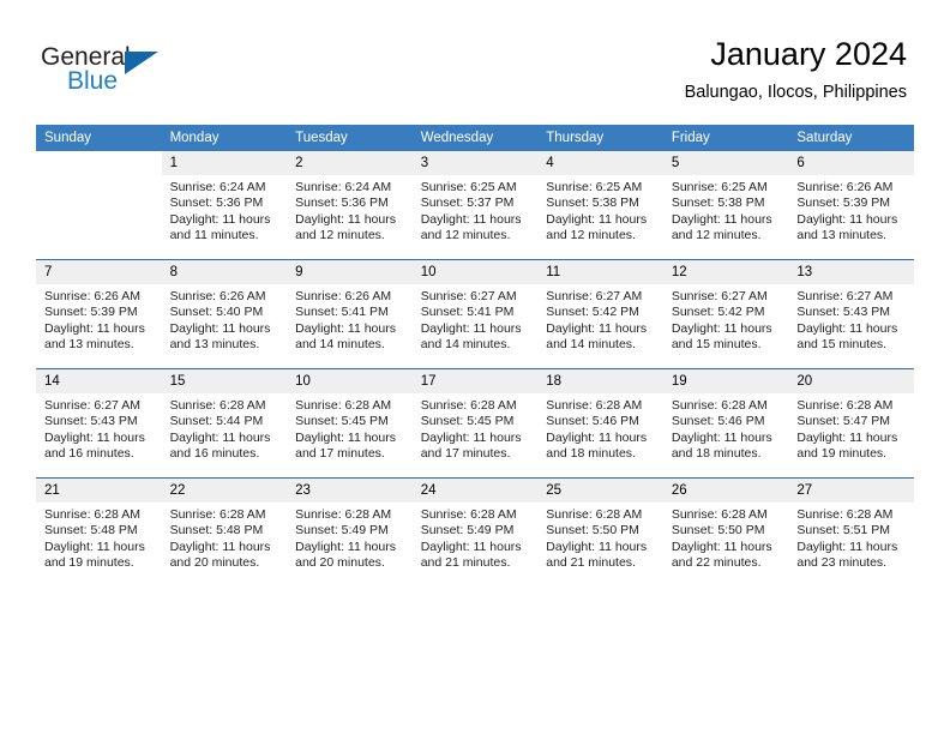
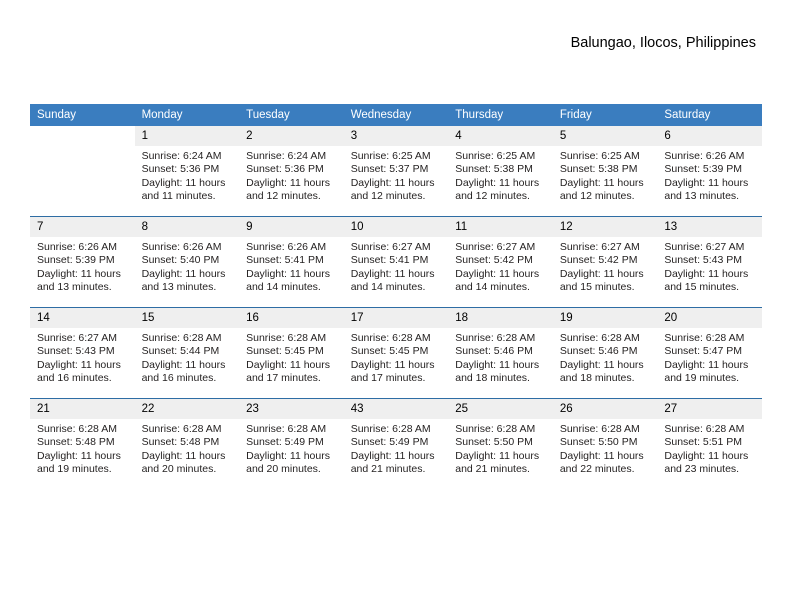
- General
- Blue
- January 2024
  Balungao, Ilocos, Philippines
  Sunday	Monday	Tuesday	Wednesday	Thursday	Friday	Saturday
  	1 Sunrise: 6:24 AM Sunset: 5:36 PM Daylight: 11 hours and 11 minutes.	2 Sunrise: 6:24 AM Sunset: 5:36 PM Daylight: 11 hours and 12 minutes.	3 Sunrise: 6:25 AM Sunset: 5:37 PM Daylight: 11 hours and 12 minutes.	4 Sunrise: 6:25 AM Sunset: 5:38 PM Daylight: 11 hours and 12 minutes.	5 Sunrise: 6:25 AM Sunset: 5:38 PM Daylight: 11 hours and 12 minutes.	6 Sunrise: 6:26 AM Sunset: 5:39 PM Daylight: 11 hours and 13 minutes.
  7 Sunrise: 6:26 AM Sunset: 5:39 PM Daylight: 11 hours and 13 minutes.	8 Sunrise: 6:26 AM Sunset: 5:40 PM Daylight: 11 hours and 13 minutes.	9 Sunrise: 6:26 AM Sunset: 5:41 PM Daylight: 11 hours and 14 minutes.	10 Sunrise: 6:27 AM Sunset: 5:41 PM Daylight: 11 hours and 14 minutes.	11 Sunrise: 6:27 AM Sunset: 5:42 PM Daylight: 11 hours and 14 minutes.	12 Sunrise: 6:27 AM Sunset: 5:42 PM Daylight: 11 hours and 15 minutes.	13 Sunrise: 6:27 AM Sunset: 5:43 PM Daylight: 11 hours and 15 minutes.
- 14 Sunrise: 6:27 AM Sunset: 5:43 PM Daylight: 11 hours and 16 minutes.	15 Sunrise: 6:28 AM Sunset: 5:44 PM Daylight: 11 hours and 16 minutes.	10 Sunrise: 6:28 AM Sunset: 5:45 PM Daylight: 11 hours and 17 minutes.	17 Sunrise: 6:28 AM Sunset: 5:45 PM Daylight: 11 hours and 17 minutes.	18 Sunrise: 6:28 AM Sunset: 5:46 PM Daylight: 11 hours and 18 minutes.	19 Sunrise: 6:28 AM Sunset: 5:46 PM Daylight: 11 hours and 18 minutes.	20 Sunrise: 6:28 AM Sunset: 5:47 PM Daylight: 11 hours and 19 minutes.
+ 14 Sunrise: 6:27 AM Sunset: 5:43 PM Daylight: 11 hours and 16 minutes.	15 Sunrise: 6:28 AM Sunset: 5:44 PM Daylight: 11 hours and 16 minutes.	16 Sunrise: 6:28 AM Sunset: 5:45 PM Daylight: 11 hours and 17 minutes.	17 Sunrise: 6:28 AM Sunset: 5:45 PM Daylight: 11 hours and 17 minutes.	18 Sunrise: 6:28 AM Sunset: 5:46 PM Daylight: 11 hours and 18 minutes.	19 Sunrise: 6:28 AM Sunset: 5:46 PM Daylight: 11 hours and 18 minutes.	20 Sunrise: 6:28 AM Sunset: 5:47 PM Daylight: 11 hours and 19 minutes.
- 21 Sunrise: 6:28 AM Sunset: 5:48 PM Daylight: 11 hours and 19 minutes.	22 Sunrise: 6:28 AM Sunset: 5:48 PM Daylight: 11 hours and 20 minutes.	23 Sunrise: 6:28 AM Sunset: 5:49 PM Daylight: 11 hours and 20 minutes.	24 Sunrise: 6:28 AM Sunset: 5:49 PM Daylight: 11 hours and 21 minutes.	25 Sunrise: 6:28 AM Sunset: 5:50 PM Daylight: 11 hours and 21 minutes.	26 Sunrise: 6:28 AM Sunset: 5:50 PM Daylight: 11 hours and 22 minutes.	27 Sunrise: 6:28 AM Sunset: 5:51 PM Daylight: 11 hours and 23 minutes.
+ 21 Sunrise: 6:28 AM Sunset: 5:48 PM Daylight: 11 hours and 19 minutes.	22 Sunrise: 6:28 AM Sunset: 5:48 PM Daylight: 11 hours and 20 minutes.	23 Sunrise: 6:28 AM Sunset: 5:49 PM Daylight: 11 hours and 20 minutes.	43 Sunrise: 6:28 AM Sunset: 5:49 PM Daylight: 11 hours and 21 minutes.	25 Sunrise: 6:28 AM Sunset: 5:50 PM Daylight: 11 hours and 21 minutes.	26 Sunrise: 6:28 AM Sunset: 5:50 PM Daylight: 11 hours and 22 minutes.	27 Sunrise: 6:28 AM Sunset: 5:51 PM Daylight: 11 hours and 23 minutes.
